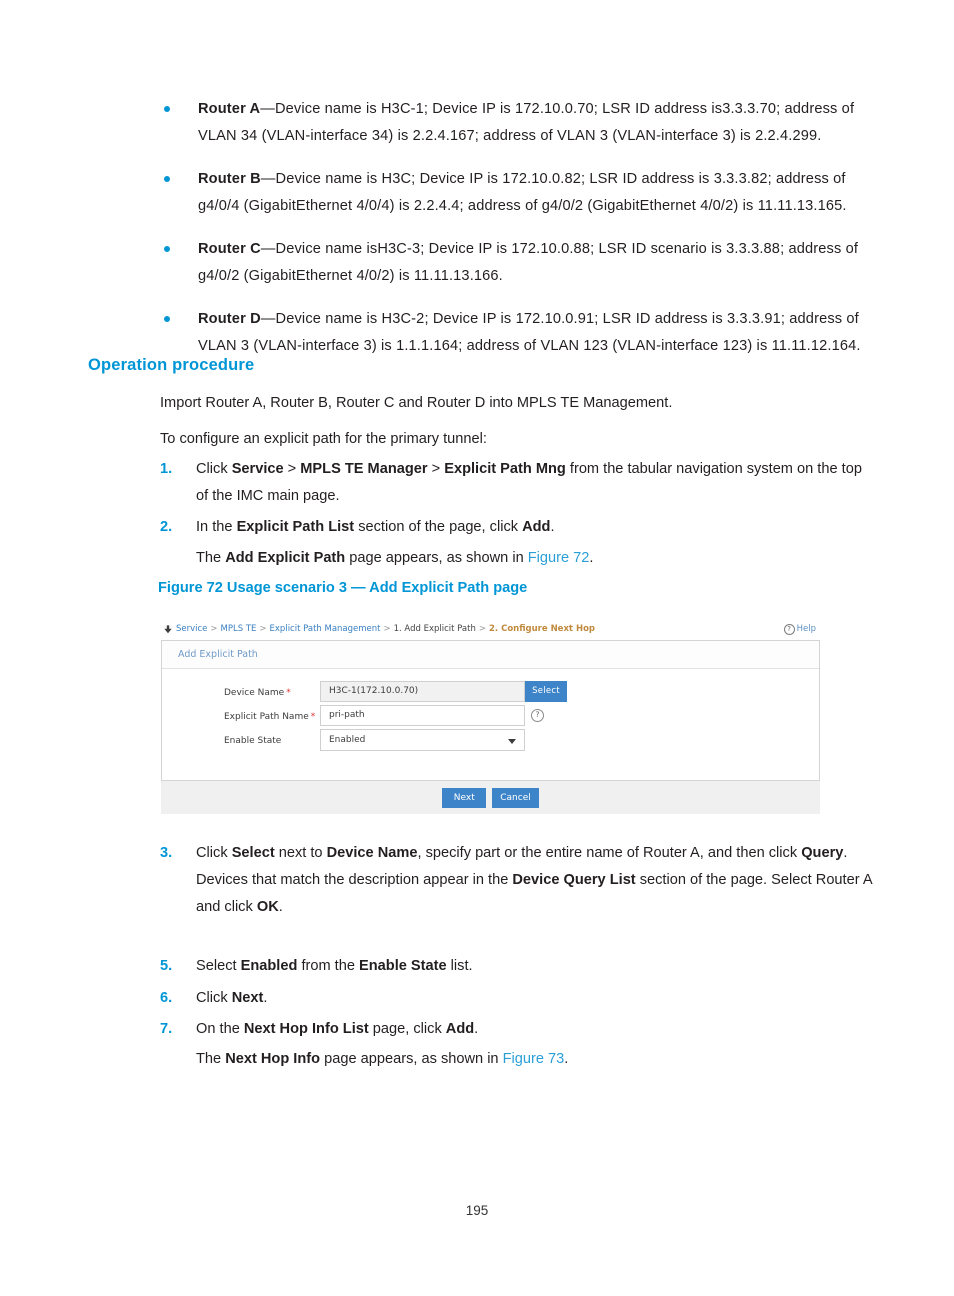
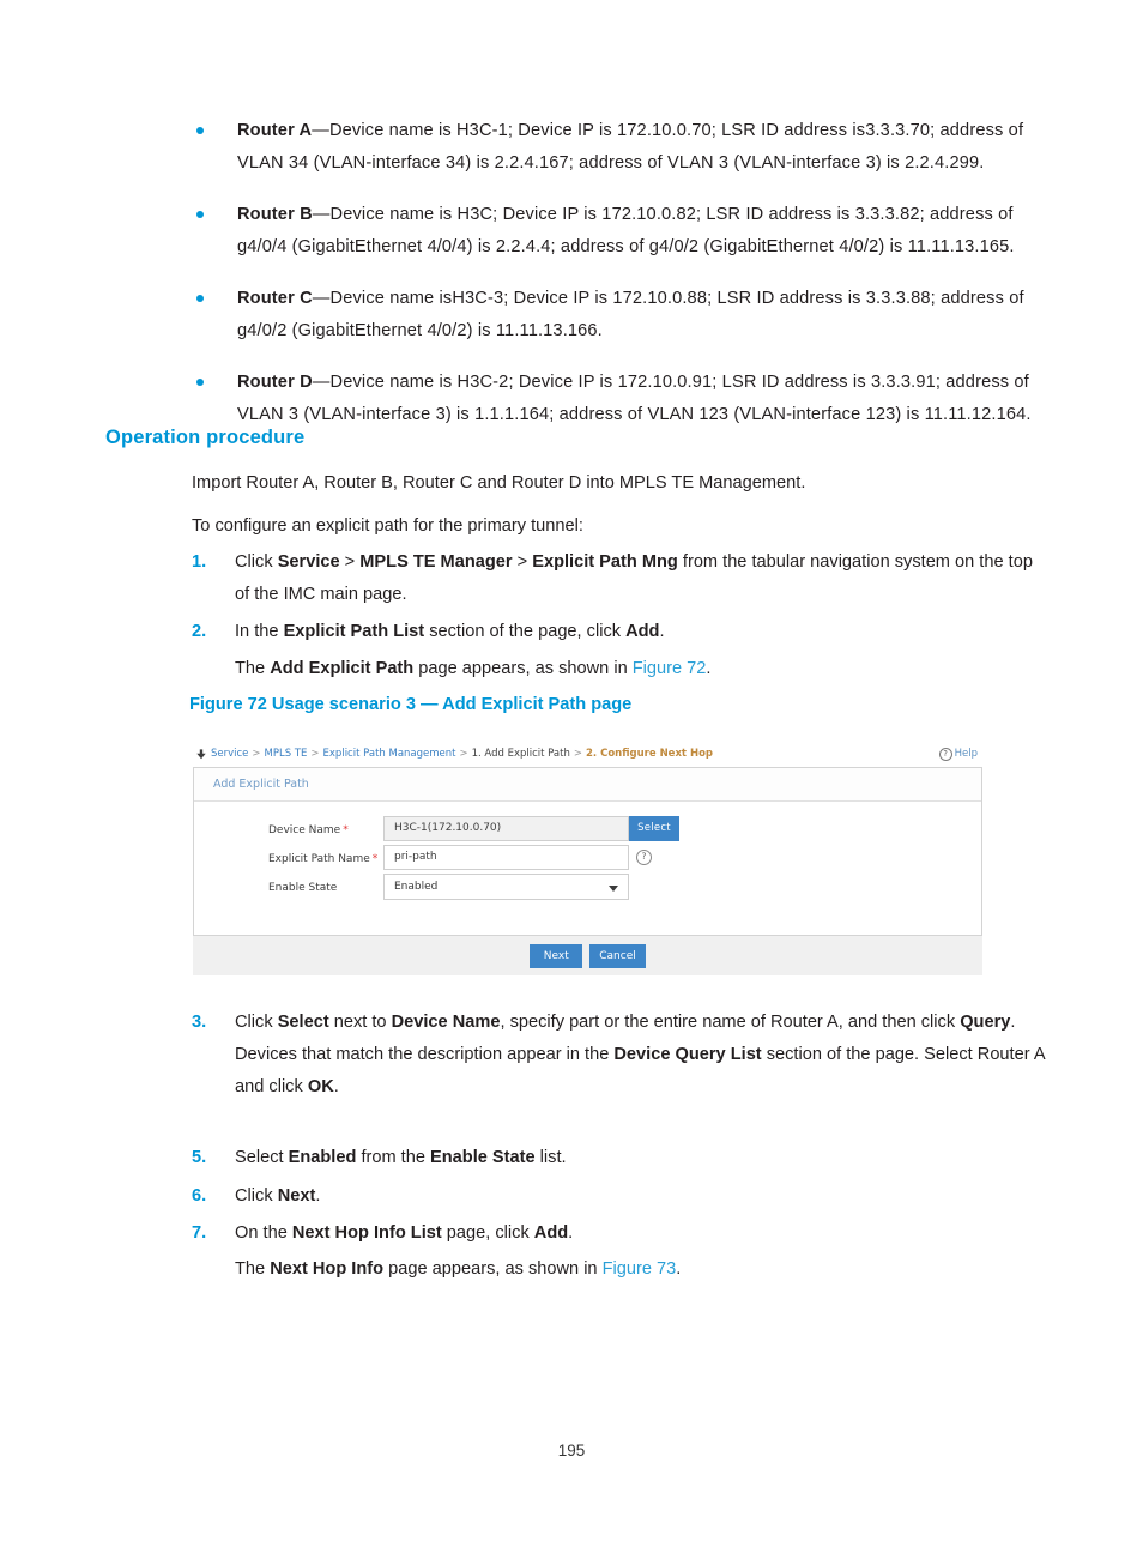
  Router A—Device name is H3C-1; Device IP is 172.10.0.70; LSR ID address is3.3.3.70; address of VLAN 34 (VLAN-interface 34) is 2.2.4.167; address of VLAN 3 (VLAN-interface 3) is 2.2.4.299.
  Router B—Device name is H3C; Device IP is 172.10.0.82; LSR ID address is 3.3.3.82; address of g4/0/4 (GigabitEthernet 4/0/4) is 2.2.4.4; address of g4/0/2 (GigabitEthernet 4/0/2) is 11.11.13.165.
- Router C—Device name isH3C-3; Device IP is 172.10.0.88; LSR ID scenario is 3.3.3.88; address of g4/0/2 (GigabitEthernet 4/0/2) is 11.11.13.166.
+ Router C—Device name isH3C-3; Device IP is 172.10.0.88; LSR ID address is 3.3.3.88; address of g4/0/2 (GigabitEthernet 4/0/2) is 11.11.13.166.
  Router D—Device name is H3C-2; Device IP is 172.10.0.91; LSR ID address is 3.3.3.91; address of VLAN 3 (VLAN-interface 3) is 1.1.1.164; address of VLAN 123 (VLAN-interface 123) is 11.11.12.164.
  Operation procedure
  Import Router A, Router B, Router C and Router D into MPLS TE Management.
  To configure an explicit path for the primary tunnel:
  1.
  Click Service > MPLS TE Manager > Explicit Path Mng from the tabular navigation system on the top of the IMC main page.
  2.
  In the Explicit Path List section of the page, click Add.
  The Add Explicit Path page appears, as shown in Figure 72.
  Figure 72 Usage scenario 3 — Add Explicit Path page
  Service
  >
  MPLS TE
  >
  Explicit Path Management
  >
  1. Add Explicit Path
  >
  2. Configure Next Hop
  ?
  Help
  Add Explicit Path
  Device Name *
  H3C-1(172.10.0.70)
  Select
  Explicit Path Name *
  pri-path
  ?
  Enable State
  Enabled
  Next
  Cancel
  3.
  Click Select next to Device Name, specify part or the entire name of Router A, and then click Query. Devices that match the description appear in the Device Query List section of the page. Select Router A and click OK.
  5.
  Select Enabled from the Enable State list.
  6.
  Click Next.
  7.
  On the Next Hop Info List page, click Add.
  The Next Hop Info page appears, as shown in Figure 73.
  195
